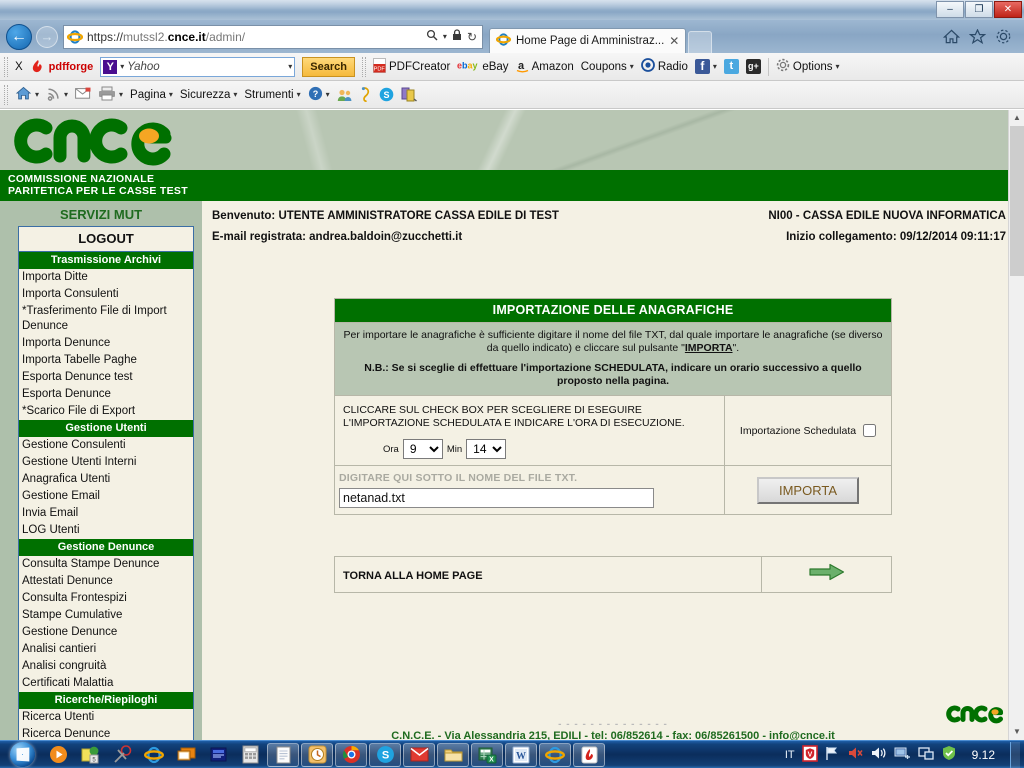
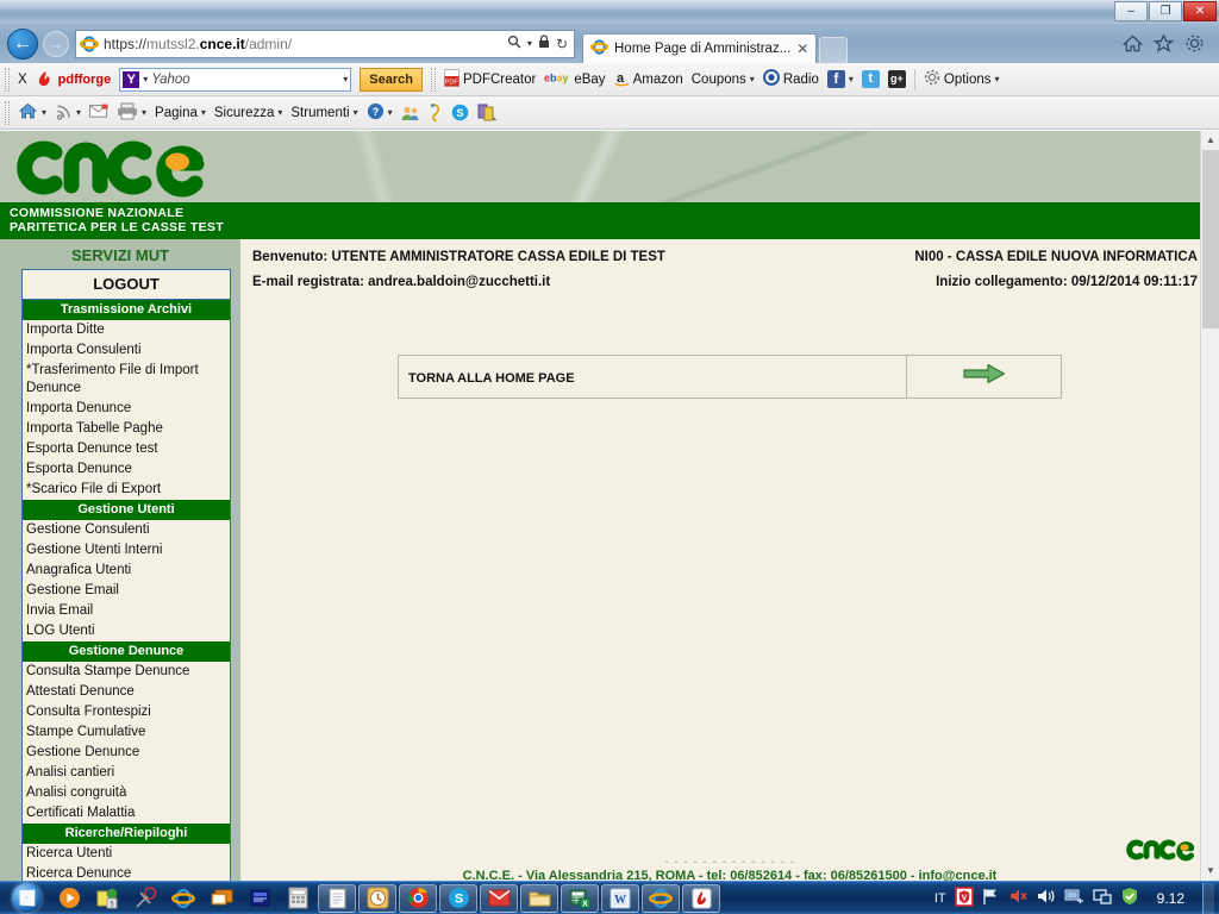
  –
  ❐
  ✕
  ←
  →
  https://mutssl2.cnce.it/admin/
  ▾
  ↻
  Home Page di Amministraz...
  ✕
  X
  pdfforge
  Y
  ▾
  Yahoo
  ▾
  Search
  PDFCreator
  ebay
  eBay
  a
  Amazon
  Coupons
  ▾
  Radio
  f
  ▾
  t
  g+
  Options
  ▾
  ▾
  ▾
  ▾
  Pagina
  ▾
  Sicurezza
  ▾
  Strumenti
  ▾
  ?
  ▾
  S
  COMMISSIONE NAZIONALE
  PARITETICA PER LE CASSE TEST
  SERVIZI MUT
  LOGOUT
  Trasmissione Archivi
  Importa Ditte
  Importa Consulenti
  *Trasferimento File di Import Denunce
  Importa Denunce
  Importa Tabelle Paghe
  Esporta Denunce test
  Esporta Denunce
  *Scarico File di Export
  Gestione Utenti
  Gestione Consulenti
  Gestione Utenti Interni
  Anagrafica Utenti
  Gestione Email
  Invia Email
  LOG Utenti
  Gestione Denunce
  Consulta Stampe Denunce
  Attestati Denunce
  Consulta Frontespizi
  Stampe Cumulative
  Gestione Denunce
  Analisi cantieri
  Analisi congruità
  Certificati Malattia
  Ricerche/Riepiloghi
  Ricerca Utenti
  Ricerca Denunce
  Benvenuto: UTENTE AMMINISTRATORE CASSA EDILE DI TEST
  NI00 - CASSA EDILE NUOVA INFORMATICA
  E-mail registrata: andrea.baldoin@zucchetti.it
  Inizio collegamento: 09/12/2014 09:11:17
- IMPORTAZIONE DELLE ANAGRAFICHE
- Per importare le anagrafiche è sufficiente digitare il nome del file TXT, dal quale importare le anagrafiche (se diverso da quello indicato) e cliccare sul pulsante "IMPORTA". N.B.: Se si sceglie di effettuare l'importazione SCHEDULATA, indicare un orario successivo a quello proposto nella pagina.
- CLICCARE SUL CHECK BOX PER SCEGLIERE DI ESEGUIRE L'IMPORTAZIONE SCHEDULATA E INDICARE L'ORA DI ESECUZIONE. Ora 9 Min 14	Importazione Schedulata
- DIGITARE QUI SOTTO IL NOME DEL FILE TXT. netanad.txt	IMPORTA
  TORNA ALLA HOME PAGE
  - - - - - - - - - - - - - -
- C.N.C.E. - Via Alessandria 215, EDILI - tel: 06/852614 - fax: 06/85261500 - info@cnce.it
+ C.N.C.E. - Via Alessandria 215, ROMA - tel: 06/852614 - fax: 06/85261500 - info@cnce.it
  ▲
  ▼
  S
  W
  IT
  9.12
